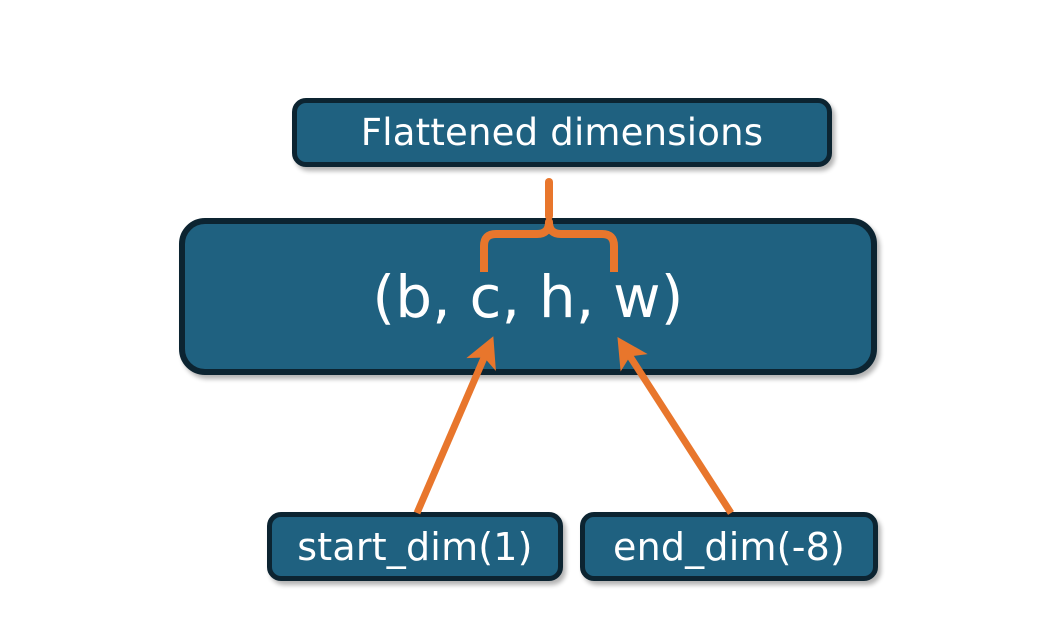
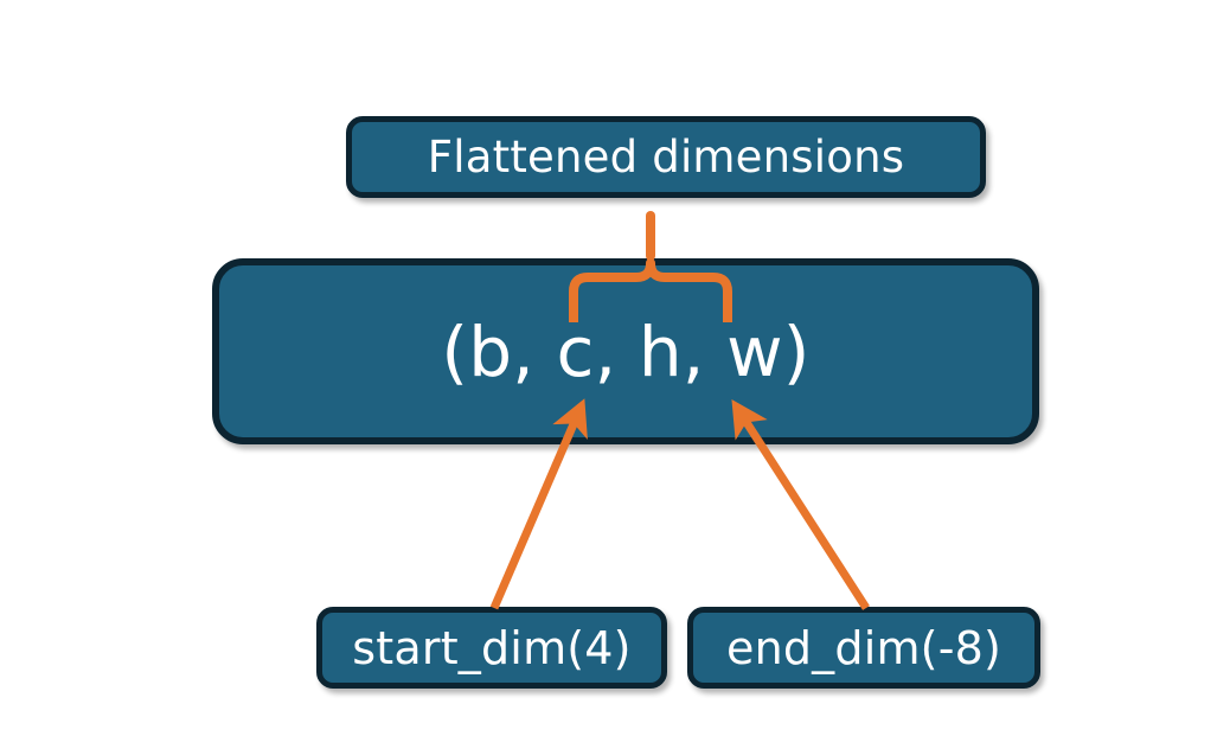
  Flattened dimensions
  (b, c, h, w)
- start_dim(1)
+ start_dim(4)
  end_dim(-8)
